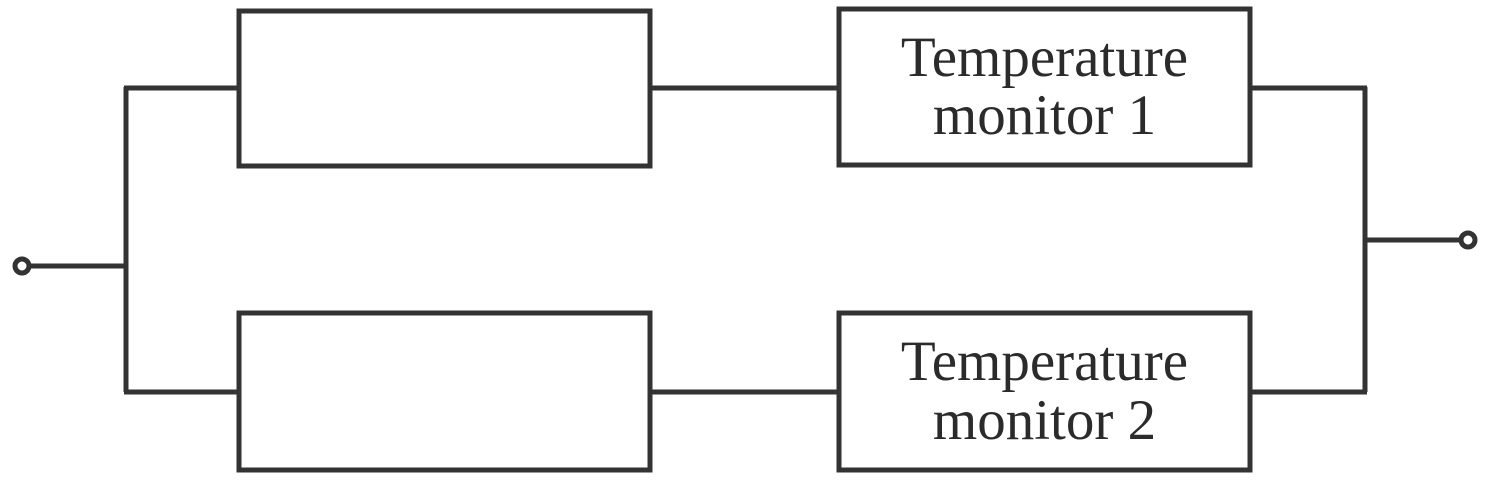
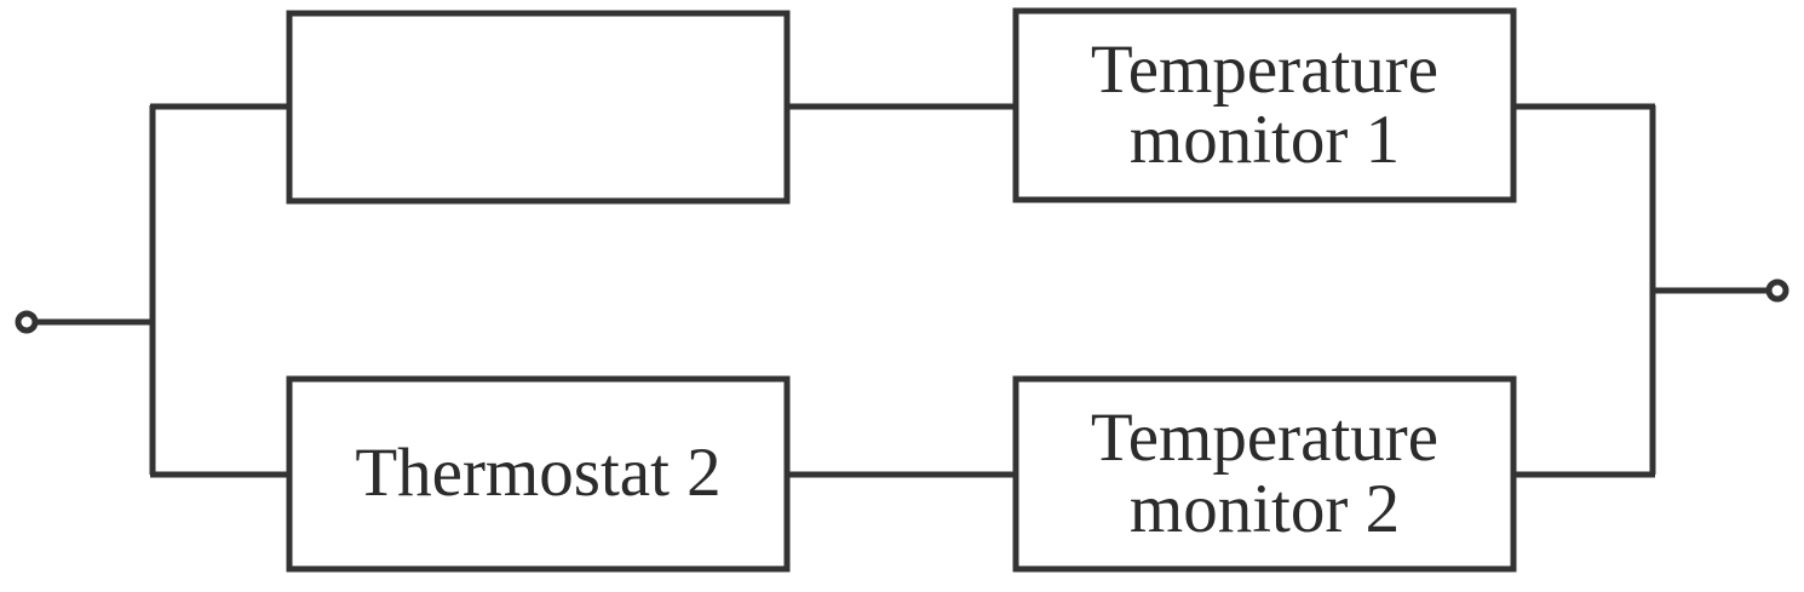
  Temperature
  monitor 1
+ Thermostat 2
  Temperature
  monitor 2
